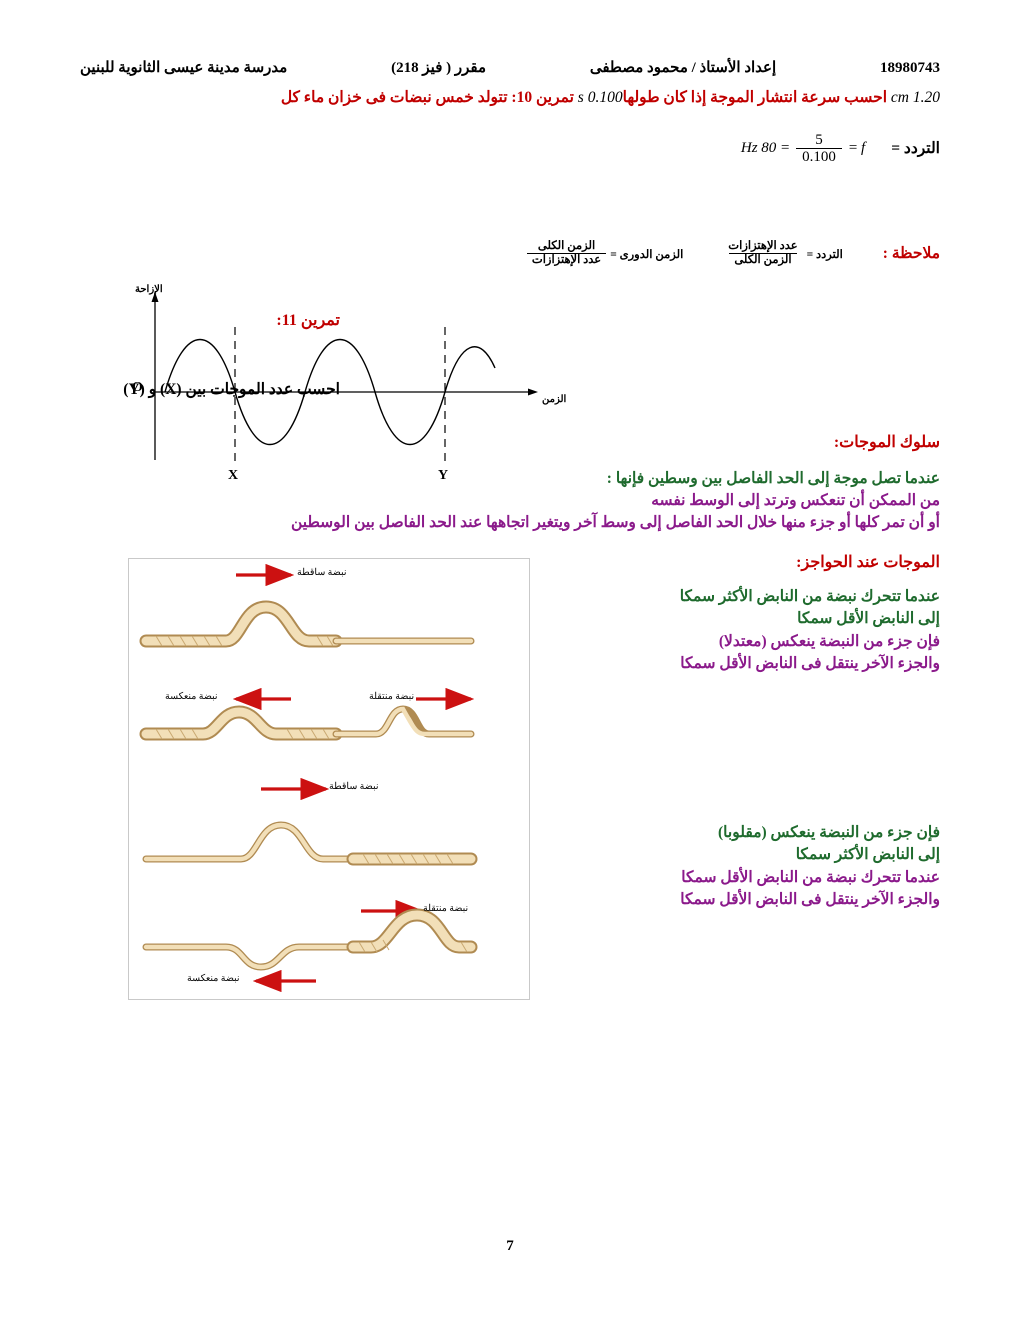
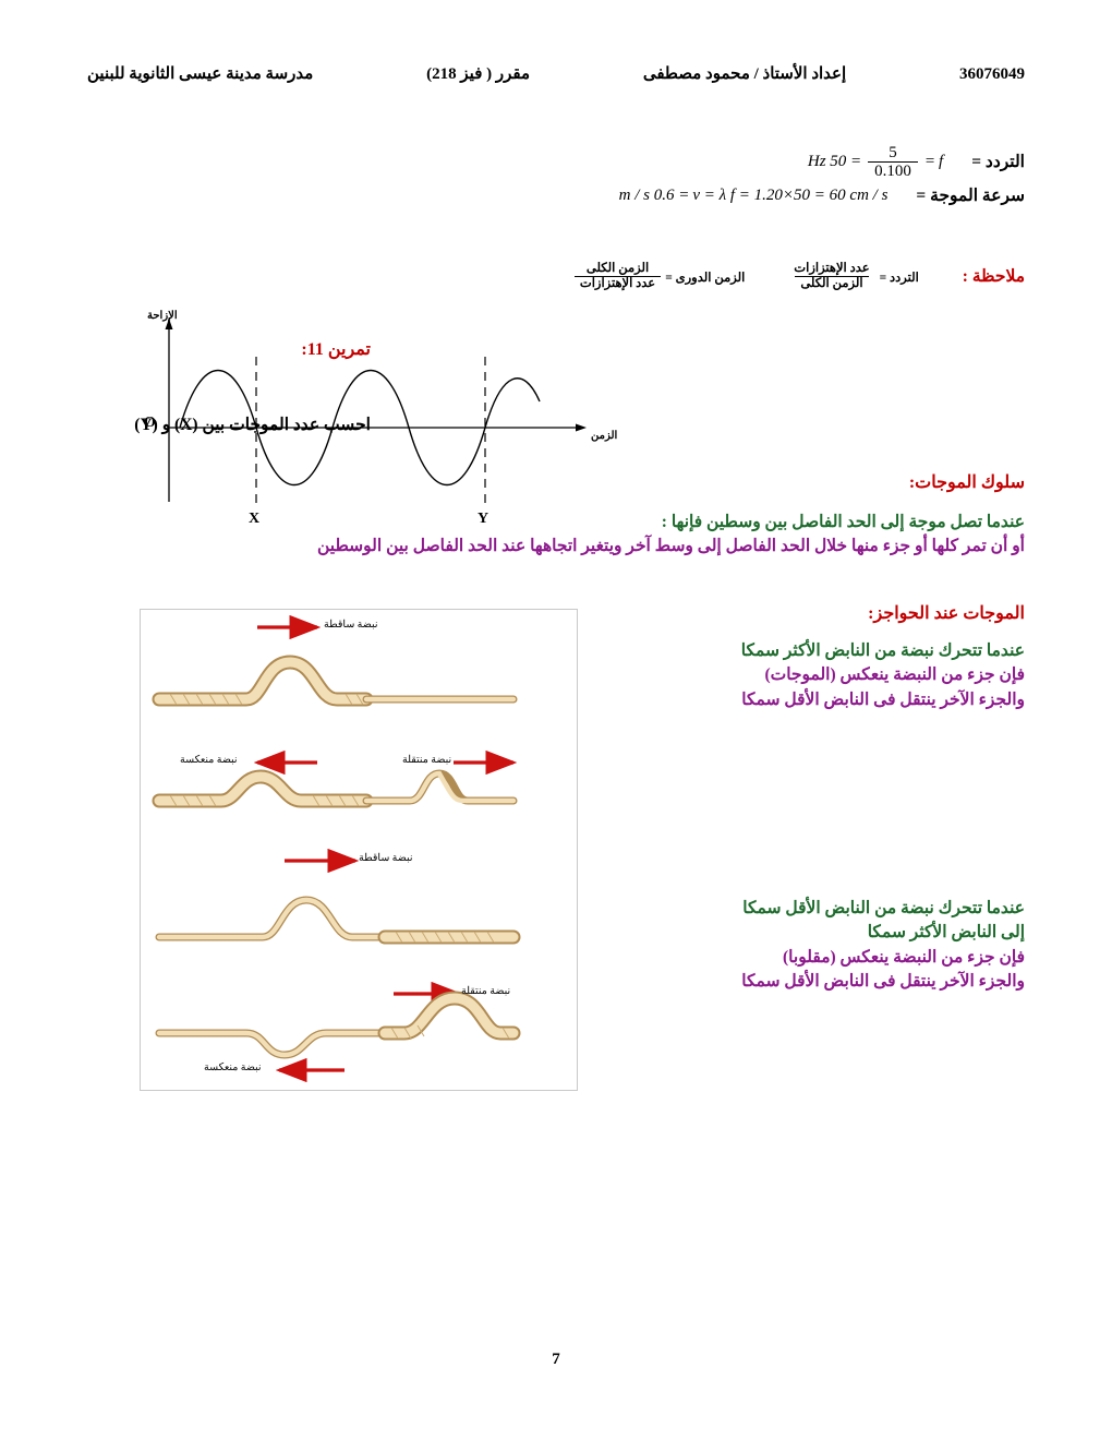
- 18980743
+ 36076049
  إعداد الأستاذ / محمود مصطفى
  مقرر ( فيز 218)
  مدرسة مدينة عيسى الثانوية للبنين
- 1.20 cm احسب سرعة انتشار الموجة إذا كان طولها0.100 s تمرين 10: تتولد خمس نبضات فى خزان ماء كل
  التردد =
  f
  =
  5
  0.100
- = 80 Hz
+ = 50 Hz
+ سرعة الموجة =
+ v = λ f = 1.20×50 = 60 cm / s
+ = 0.6 m / s
  ملاحظة :
  التردد =
  عدد الإهتزازات
  الزمن الكلى
  الزمن الدورى =
  الزمن الكلى
  عدد الإهتزازات
  تمرين 11:
  احسب عدد الموات بين (X) و (Y)
  الإزاحة
  الزمن
  O
  X
  Y
  سلوك الموجات:
  عندما تصل موجة إلى الحد الفاصل بين وسطين فإنها :
- من الممكن أن تنعكس وترتد إلى الوسط نفسه
  أو أن تمر كلها أو جزء منها خلال الحد الفاصل إلى وسط آخر ويتغير اتجاهها عند الحد الفاصل بين الوسطين
  الموجات عند الحواجز:
  عندما تتحرك نبضة من النابض الأكثر سمكا
- إلى النابض الأقل سمكا
- فإن جزء من النبضة ينعكس (معتدلا)
+ فإن جزء من النبضة ينعكس (الموجات)
  والجزء الآخر ينتقل فى النابض الأقل سمكا
- فإن جزء من النبضة ينعكس (مقلوبا)
+ عندما تتحرك نبضة من النابض الأقل سمكا
  إلى النابض الأكثر سمكا
- عندما تتحرك نبضة من النابض الأقل سمكا
+ فإن جزء من النبضة ينعكس (مقلوبا)
  والجزء الآخر ينتقل فى النابض الأقل سمكا
  نبضة ساقطة
  نبضة منعكسة
  نبضة منتقلة
  نبضة ساقطة
  نبضة منتقلة
  نبضة منعكسة
  7
